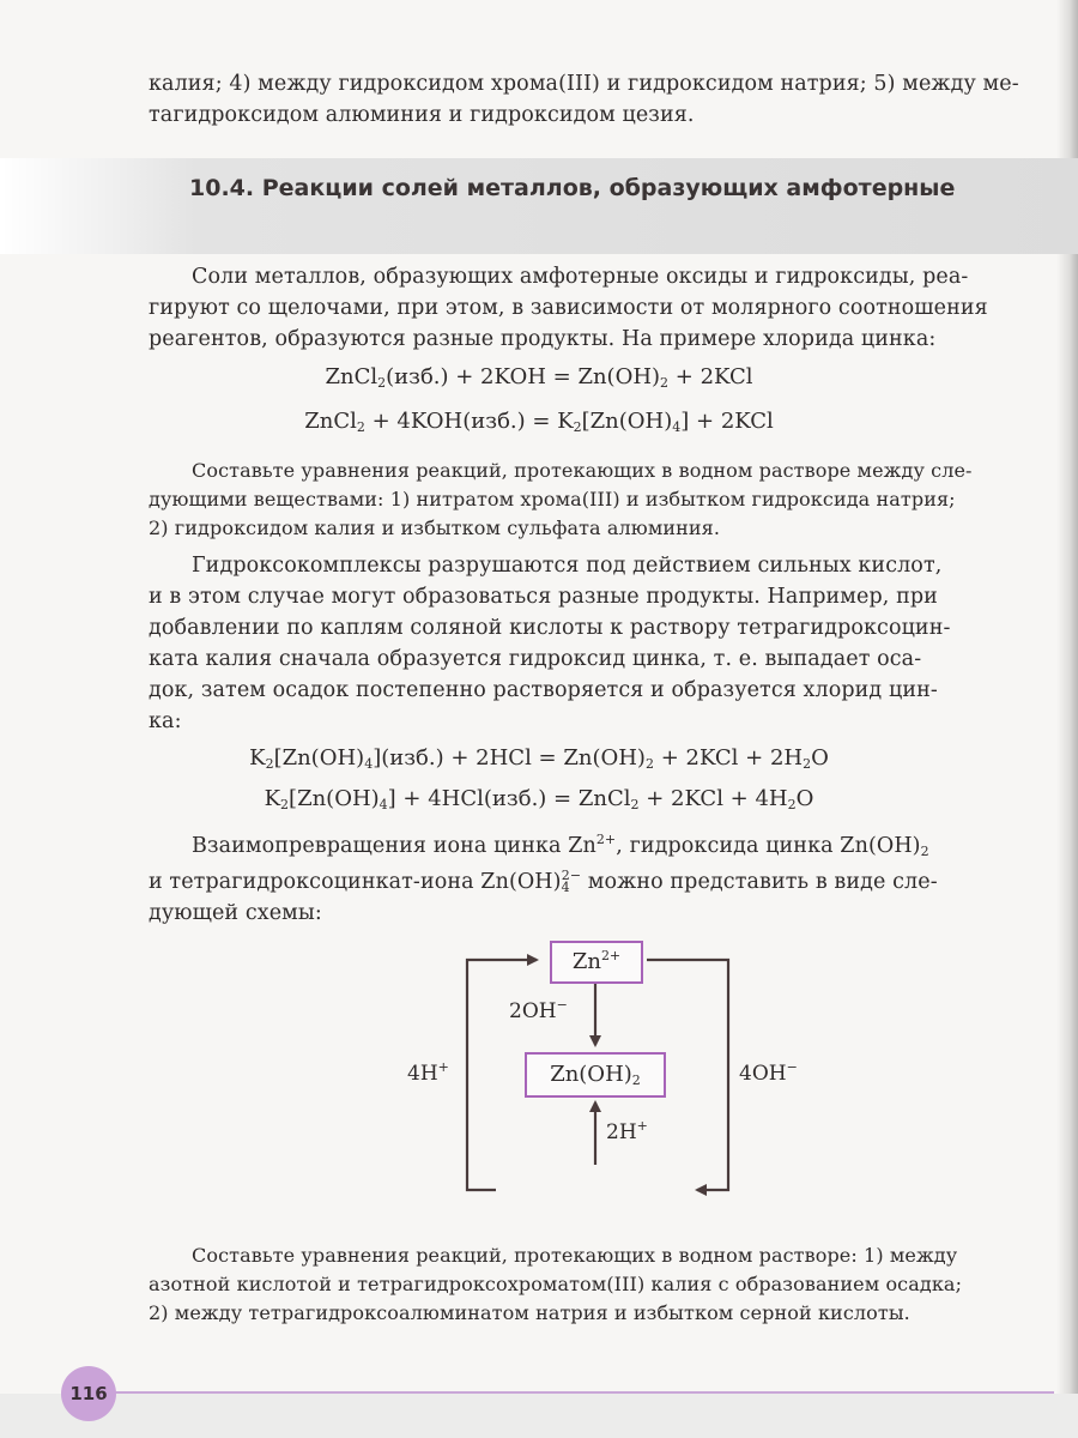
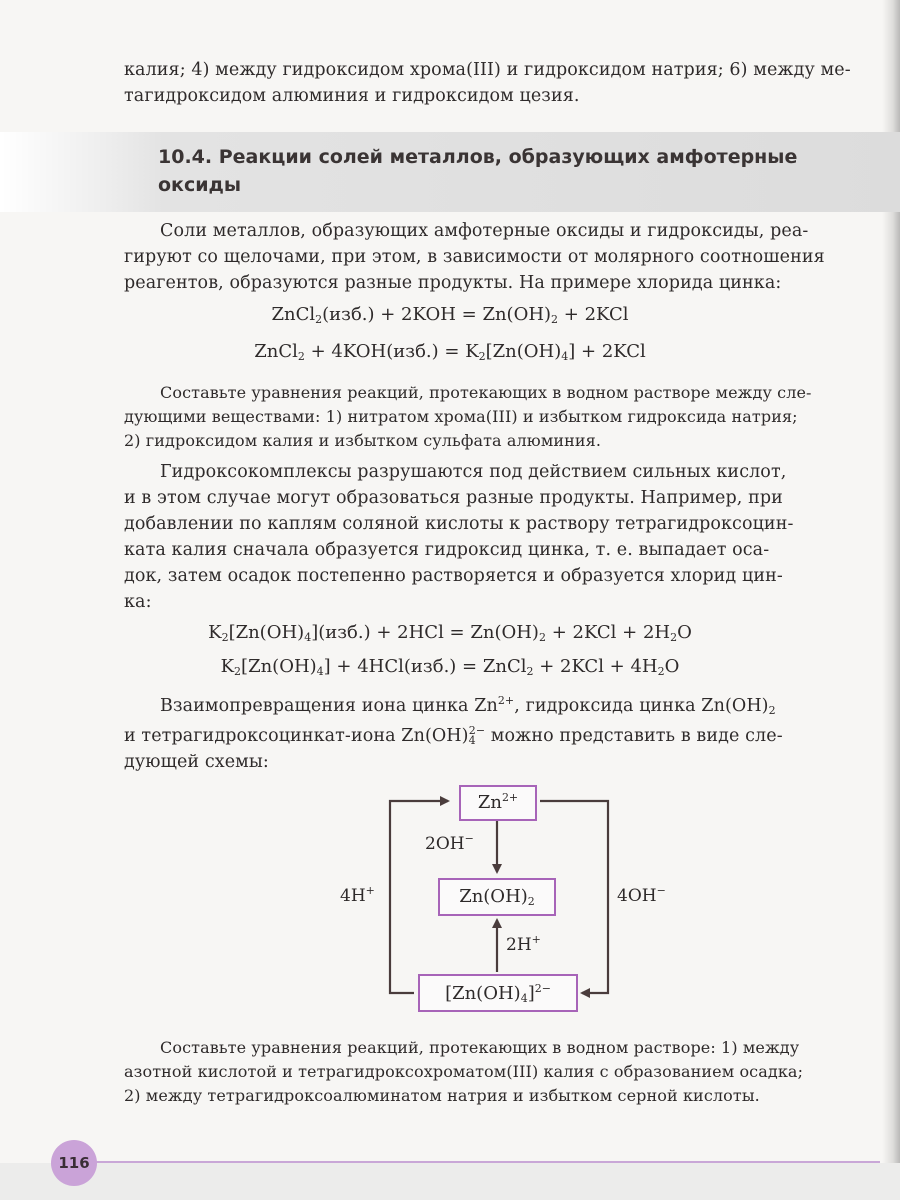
- калия; 4) между гидроксидом хрома(III) и гидроксидом натрия; 5) между ме-
+ калия; 4) между гидроксидом хрома(III) и гидроксидом натрия; 6) между ме-
  тагидроксидом алюминия и гидроксидом цезия.
  10.4. Реакции солей металлов, образующих амфотерные
+ оксиды
  Соли металлов, образующих амфотерные оксиды и гидроксиды, реа-
  гируют со щелочами, при этом, в зависимости от молярного соотношения
  реагентов, образуются разные продукты. На примере хлорида цинка:
  ZnCl2(изб.) + 2KOH = Zn(OH)2 + 2KCl
  ZnCl2 + 4KOH(изб.) = K2[Zn(OH)4] + 2KCl
  Составьте уравнения реакций, протекающих в водном растворе между сле-
  дующими веществами: 1) нитратом хрома(III) и избытком гидроксида натрия;
  2) гидроксидом калия и избытком сульфата алюминия.
  Гидроксокомплексы разрушаются под действием сильных кислот,
  и в этом случае могут образоваться разные продукты. Например, при
  добавлении по каплям соляной кислоты к раствору тетрагидроксоцин-
  ката калия сначала образуется гидроксид цинка, т. е. выпадает оса-
  док, затем осадок постепенно растворяется и образуется хлорид цин-
  ка:
  K2[Zn(OH)4](изб.) + 2HCl = Zn(OH)2 + 2KCl + 2H2O
  K2[Zn(OH)4] + 4HCl(изб.) = ZnCl2 + 2KCl + 4H2O
  Взаимопревращения иона цинка Zn2+, гидроксида цинка Zn(OH)2
  и тетрагидроксоцинкат-иона Zn(OH)42− можно представить в виде сле-
  дующей схемы:
  Zn2+
  Zn(OH)2
+ [Zn(OH)4]2−
  2OH−
  2H+
  4H+
  4OH−
  Составьте уравнения реакций, протекающих в водном растворе: 1) между
  азотной кислотой и тетрагидроксохроматом(III) калия с образованием осадка;
  2) между тетрагидроксоалюминатом натрия и избытком серной кислоты.
  116
